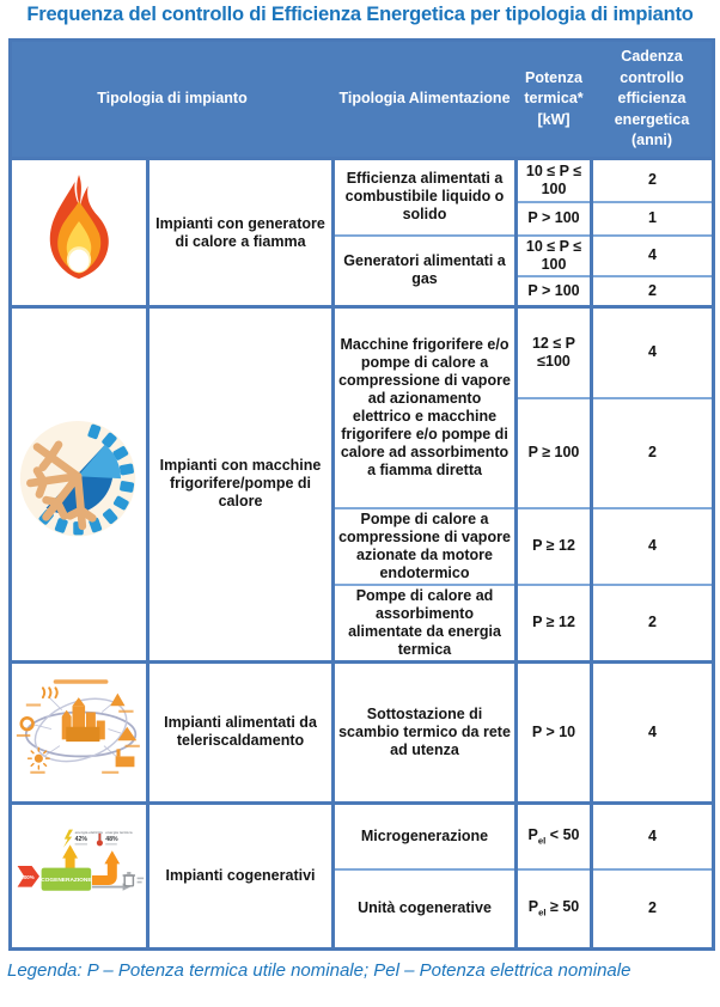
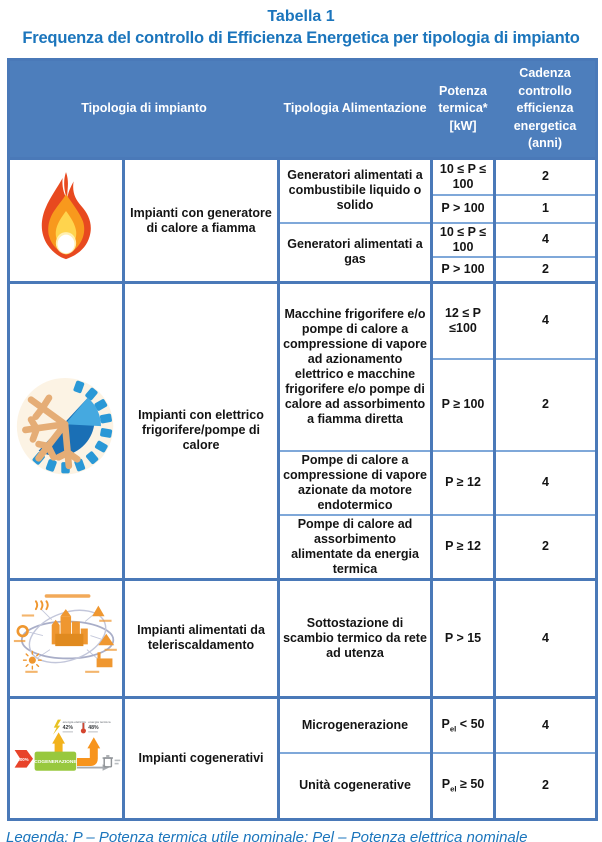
+ Tabella 1
  Frequenza del controllo di Efficienza Energetica per tipologia di impianto
  Tipologia di impianto	Tipologia Alimentazione	Potenza termica* [kW]	Cadenza controllo efficienza energetica (anni)
- 	Impianti con generatore di calore a fiamma	Efficienza alimentati a combustibile liquido o solido	10 ≤ P ≤ 100	2
+ 	Impianti con generatore di calore a fiamma	Generatori alimentati a combustibile liquido o solido	10 ≤ P ≤ 100	2
  P > 100	1
  Generatori alimentati a gas	10 ≤ P ≤ 100	4
  P > 100	2
- 	Impianti con macchine frigorifere/pompe di calore	Macchine frigorifere e/o pompe di calore a compressione di vapore ad azionamento elettrico e macchine frigorifere e/o pompe di calore ad assorbimento a fiamma diretta	12 ≤ P ≤100	4
+ 	Impianti con elettrico frigorifere/pompe di calore	Macchine frigorifere e/o pompe di calore a compressione di vapore ad azionamento elettrico e macchine frigorifere e/o pompe di calore ad assorbimento a fiamma diretta	12 ≤ P ≤100	4
  P ≥ 100	2
  Pompe di calore a compressione di vapore azionate da motore endotermico	P ≥ 12	4
  Pompe di calore ad assorbimento alimentate da energia termica	P ≥ 12	2
- 	Impianti alimentati da teleriscaldamento	Sottostazione di scambio termico da rete ad utenza	P > 10	4
+ 	Impianti alimentati da teleriscaldamento	Sottostazione di scambio termico da rete ad utenza	P > 15	4
  Unità cogenerative	Pel ≥ 50	2
  Legenda: P – Potenza termica utile nominale; Pel – Potenza elettrica nominale
